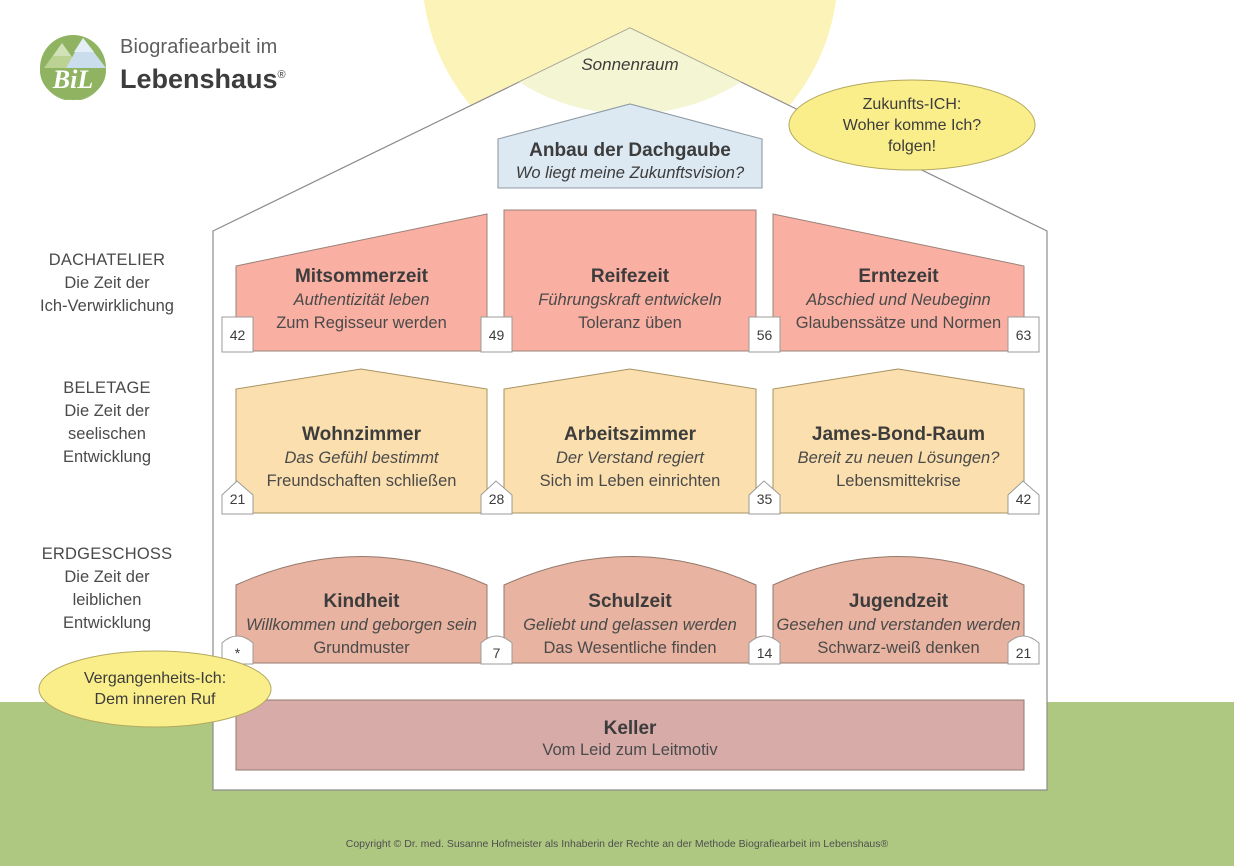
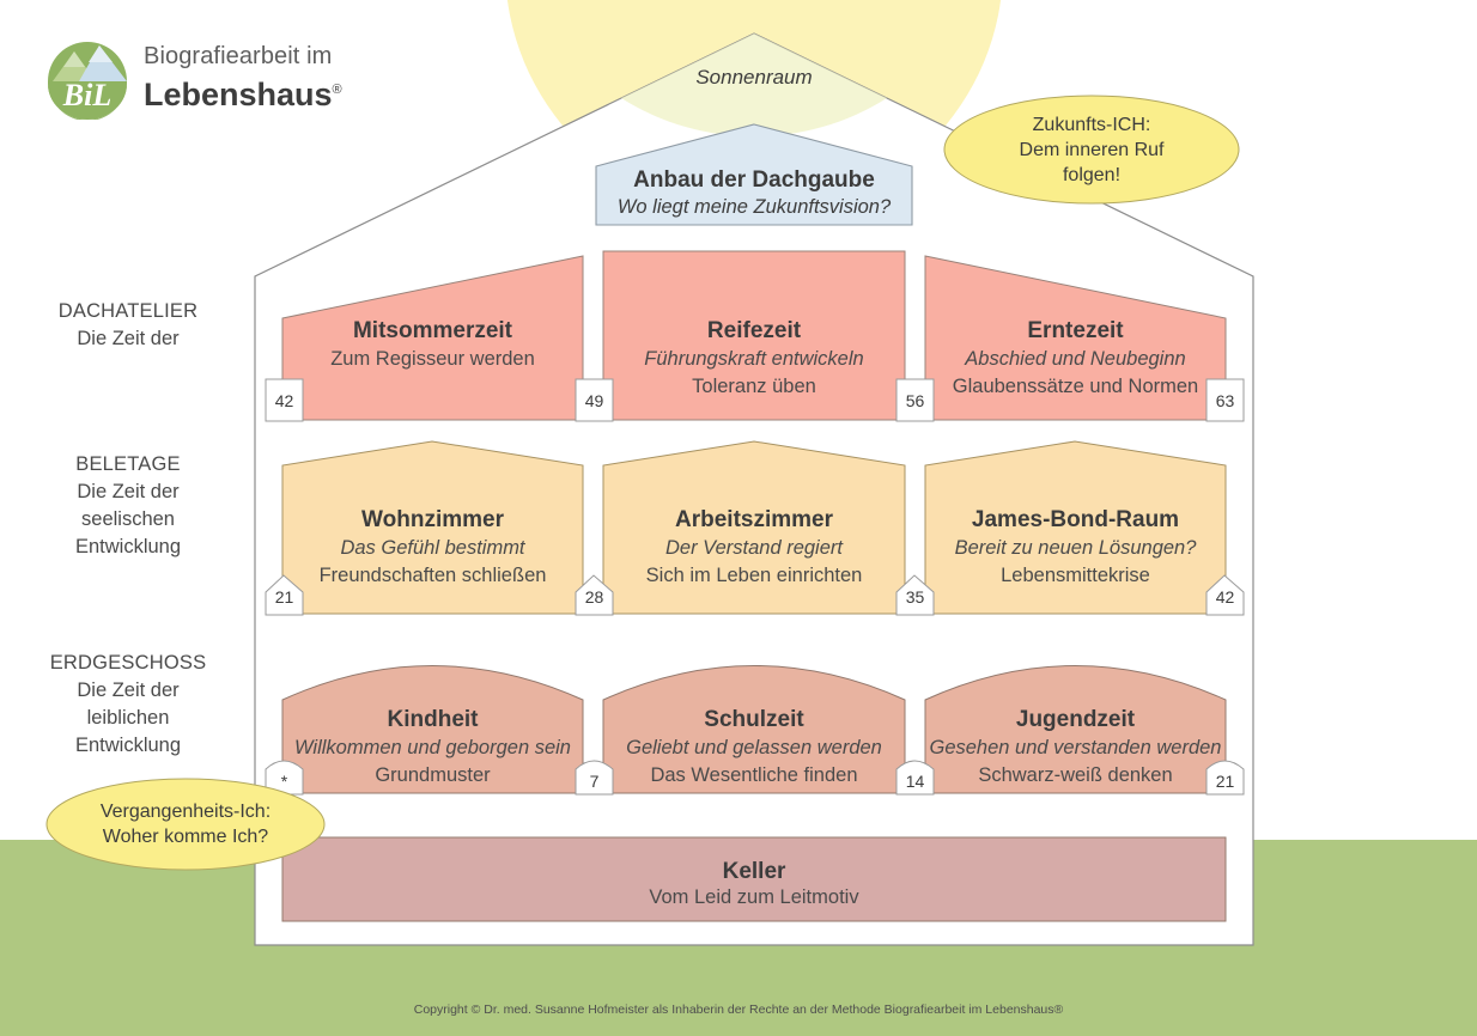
  BiL
  Biografiearbeit im
  Lebenshaus®
  Sonnenraum
  Anbau der Dachgaube
  Wo liegt meine Zukunftsvision?
  Zukunfts-ICH:
- Woher komme Ich?
+ Dem inneren Ruf
  folgen!
  Vergangenheits-Ich:
- Dem inneren Ruf
+ Woher komme Ich?
  DACHATELIER
  Die Zeit der
- Ich-Verwirklichung
  BELETAGE
  Die Zeit der
  seelischen
  Entwicklung
  ERDGESCHOSS
  Die Zeit der
  leiblichen
  Entwicklung
  Mitsommerzeit
- Authentizität leben
  Zum Regisseur werden
  Reifezeit
  Führungskraft entwickeln
  Toleranz üben
  Erntezeit
  Abschied und Neubeginn
  Glaubenssätze und Normen
  Wohnzimmer
  Das Gefühl bestimmt
  Freundschaften schließen
  Arbeitszimmer
  Der Verstand regiert
  Sich im Leben einrichten
  James-Bond-Raum
  Bereit zu neuen Lösungen?
  Lebensmittekrise
  Kindheit
  Willkommen und geborgen sein
  Grundmuster
  Schulzeit
  Geliebt und gelassen werden
  Das Wesentliche finden
  Jugendzeit
  Gesehen und verstanden werden
  Schwarz-weiß denken
  Keller
  Vom Leid zum Leitmotiv
  42
  49
  56
  63
  21
  28
  35
  42
  *
  7
  14
  21
  Copyright © Dr. med. Susanne Hofmeister als Inhaberin der Rechte an der Methode Biografiearbeit im Lebenshaus®
